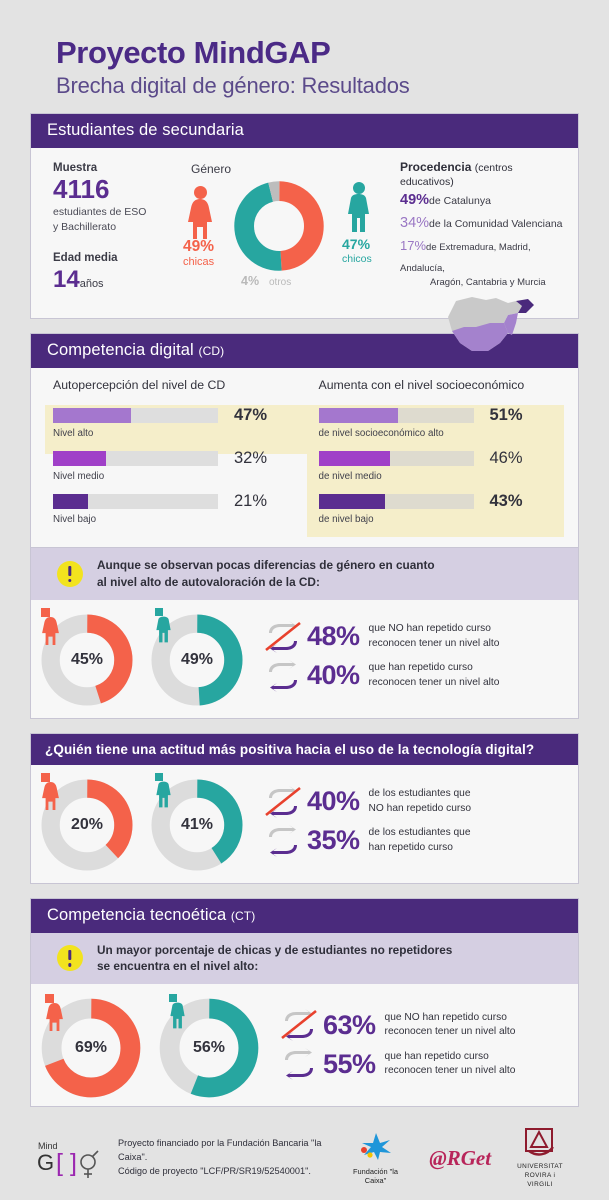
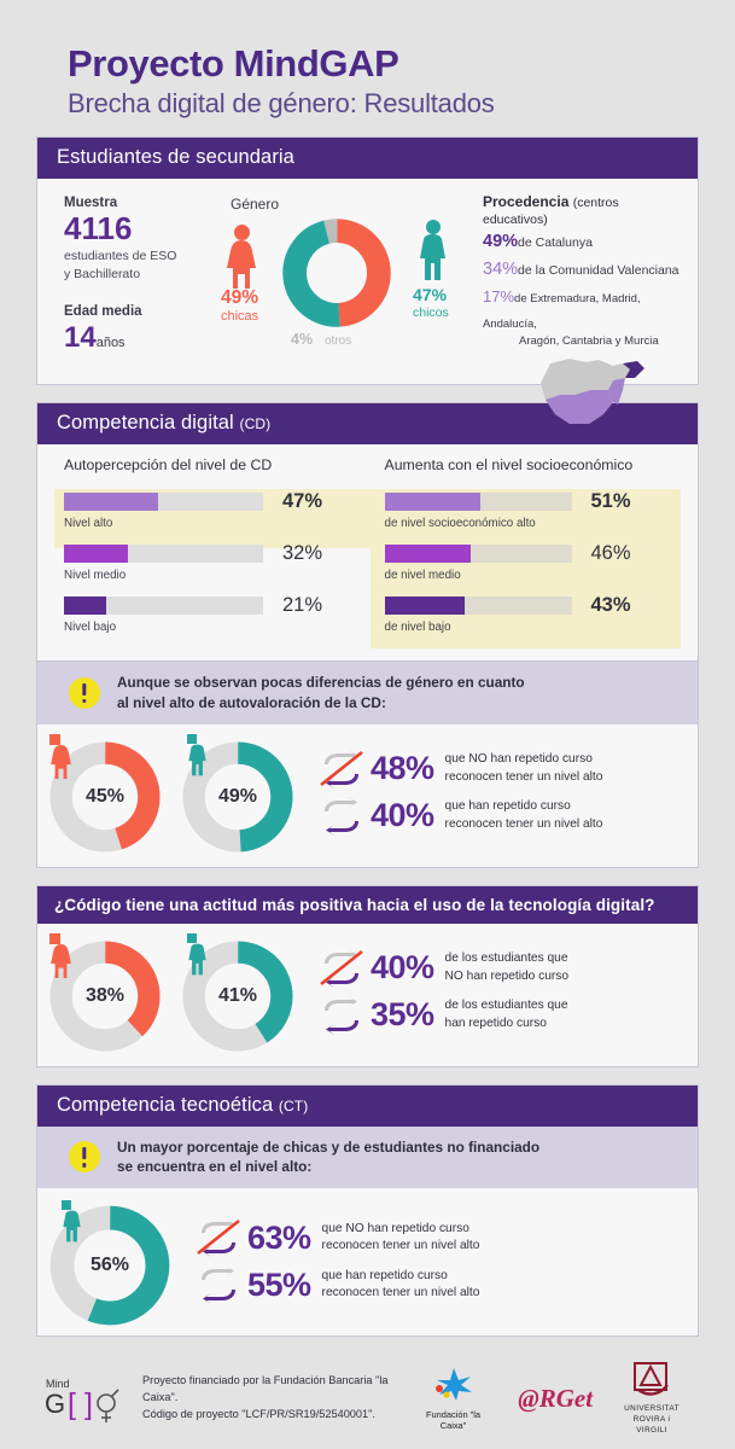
  Proyecto MindGAP
  Brecha digital de género: Resultados
  Estudiantes de secundaria
  Muestra
  4116
  estudiantes de ESO
  y Bachillerato
  Edad media
  14años
  Género
  49%
  chicas
  4%
  otros
  47%
  chicos
  Procedencia (centros educativos)
  49%de Catalunya
  34%de la Comunidad Valenciana
  17%de Extremadura, Madrid, Andalucía,
  Aragón, Cantabria y Murcia
  Competencia digital (CD)
  Autopercepción del nivel de CD
  47%
  Nivel alto
  32%
  Nivel medio
  21%
  Nivel bajo
  Aumenta con el nivel socioeconómico
  51%
  de nivel socioeconómico alto
  46%
  de nivel medio
  43%
  de nivel bajo
  Aunque se observan pocas diferencias de género en cuanto
  al nivel alto de autovaloración de la CD:
  45%
  49%
  48%
  que NO han repetido curso
  reconocen tener un nivel alto
  40%
  que han repetido curso
  reconocen tener un nivel alto
- ¿Quién tiene una actitud más positiva hacia el uso de la tecnología digital?
+ ¿Código tiene una actitud más positiva hacia el uso de la tecnología digital?
- 20%
+ 38%
  41%
  40%
  de los estudiantes que
  NO han repetido curso
  35%
  de los estudiantes que
  han repetido curso
  Competencia tecnoética (CT)
- Un mayor porcentaje de chicas y de estudiantes no repetidores
+ Un mayor porcentaje de chicas y de estudiantes no financiado
  se encuentra en el nivel alto:
- 69%
  56%
  63%
  que NO han repetido curso
  reconocen tener un nivel alto
  55%
  que han repetido curso
  reconocen tener un nivel alto
  Mind
  G
  [
  ]
  Proyecto financiado por la Fundación Bancaria "la Caixa".
  Código de proyecto "LCF/PR/SR19/52540001".
  Fundación "la Caixa"
  @RGet
